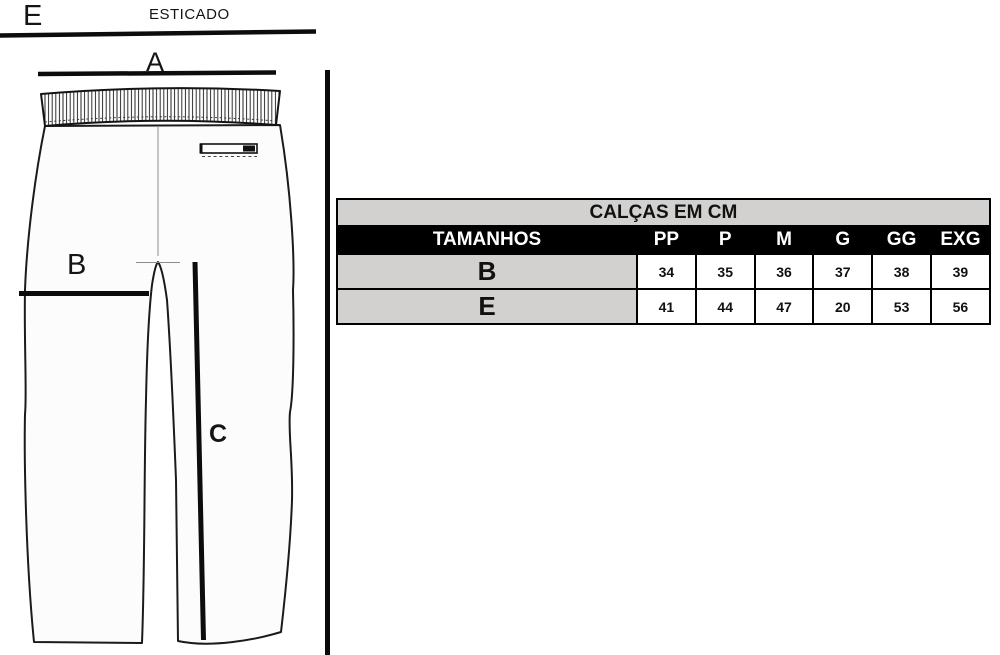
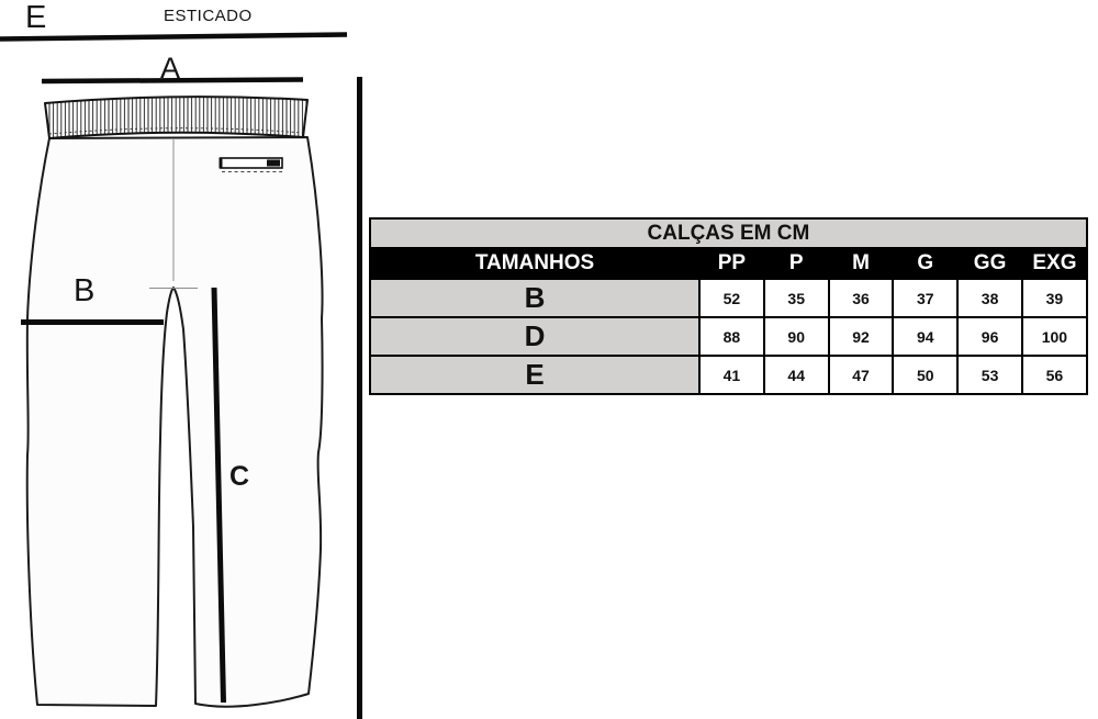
  E
  ESTICADO
  A
  B
  C
  CALÇAS EM CM
  TAMANHOS	PP	P	M	G	GG	EXG
- B	34	35	36	37	38	39
+ B	52	35	36	37	38	39
+ D	88	90	92	94	96	100
- E	41	44	47	20	53	56
+ E	41	44	47	50	53	56
